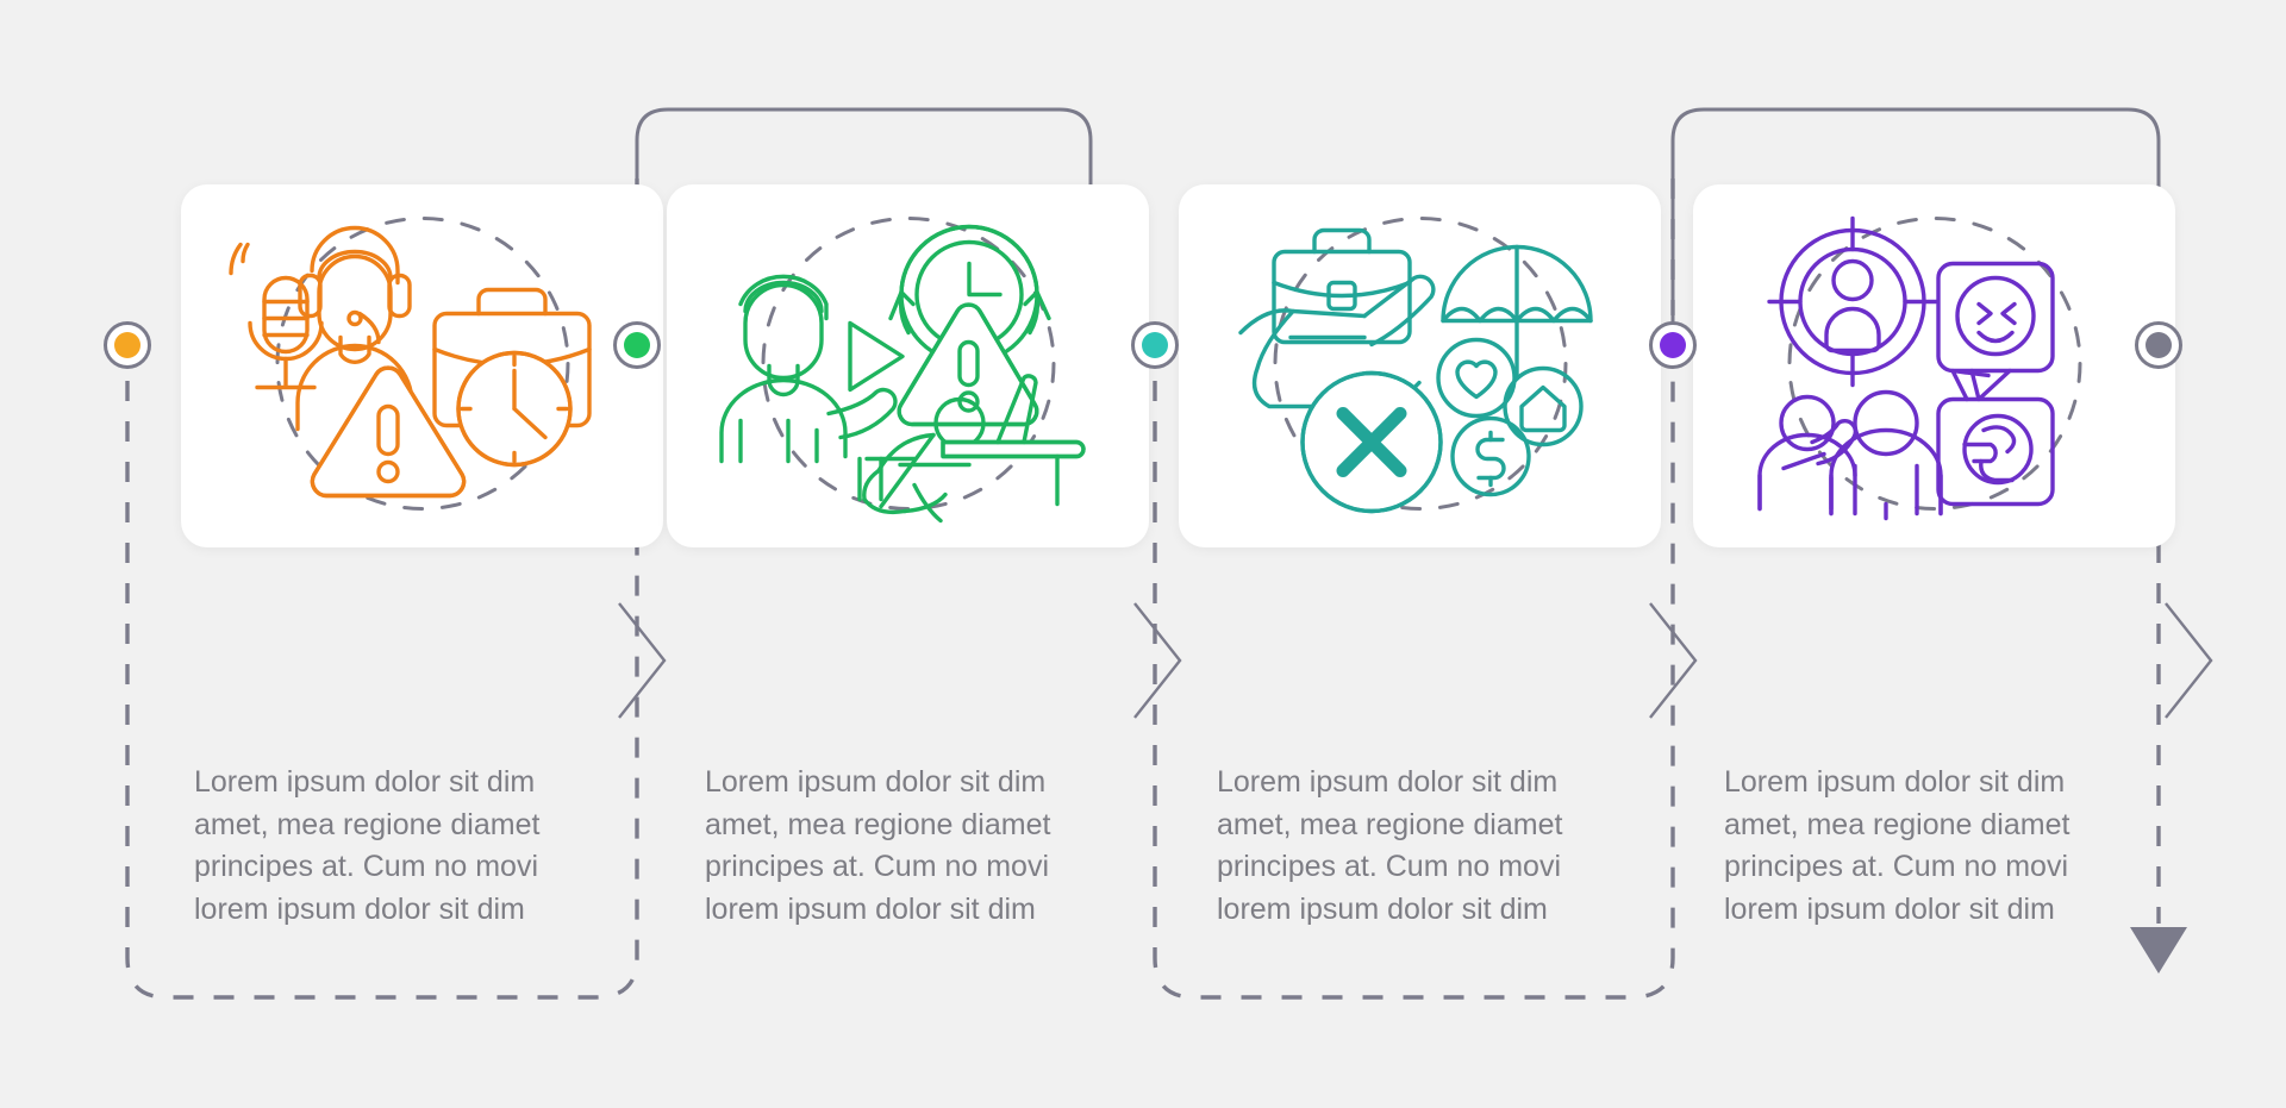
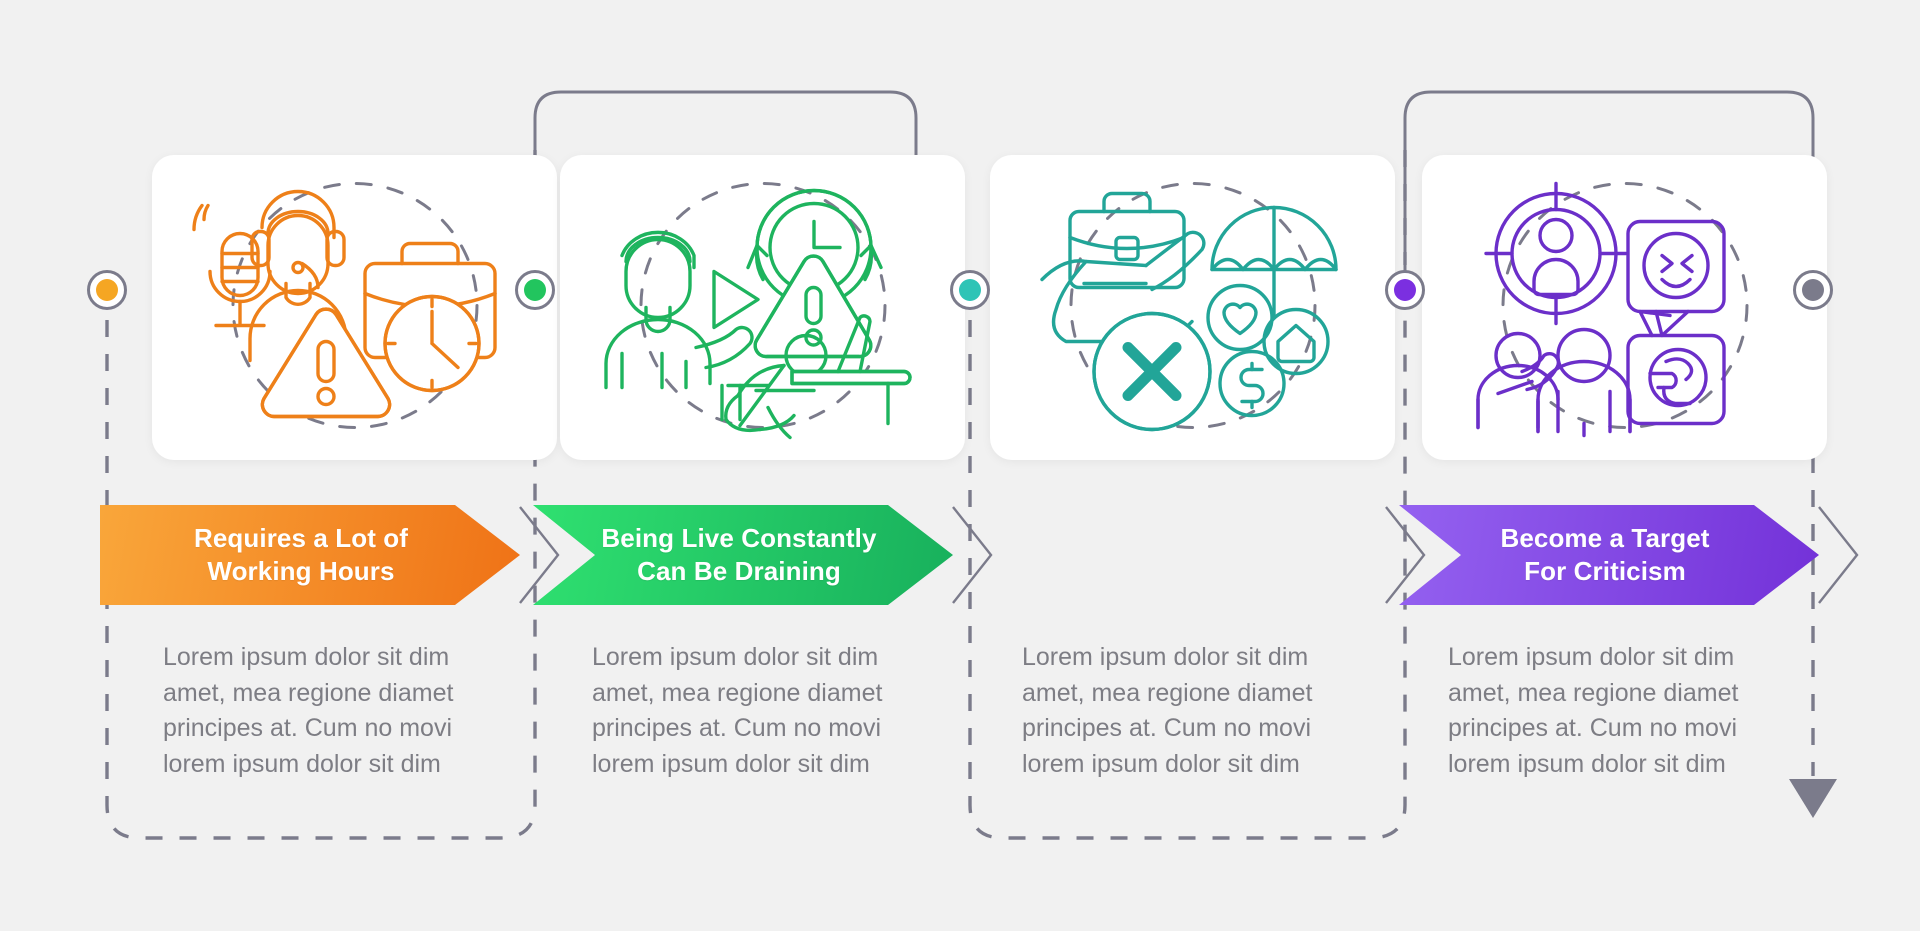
+ Requires a Lot of
+ Working Hours
+ Being Live Constantly
+ Can Be Draining
+ Become a Target
+ For Criticism
  Lorem ipsum dolor sit dim amet, mea regione diamet principes at. Cum no movi lorem ipsum dolor sit dim
  Lorem ipsum dolor sit dim amet, mea regione diamet principes at. Cum no movi lorem ipsum dolor sit dim
  Lorem ipsum dolor sit dim amet, mea regione diamet principes at. Cum no movi lorem ipsum dolor sit dim
  Lorem ipsum dolor sit dim amet, mea regione diamet principes at. Cum no movi lorem ipsum dolor sit dim
